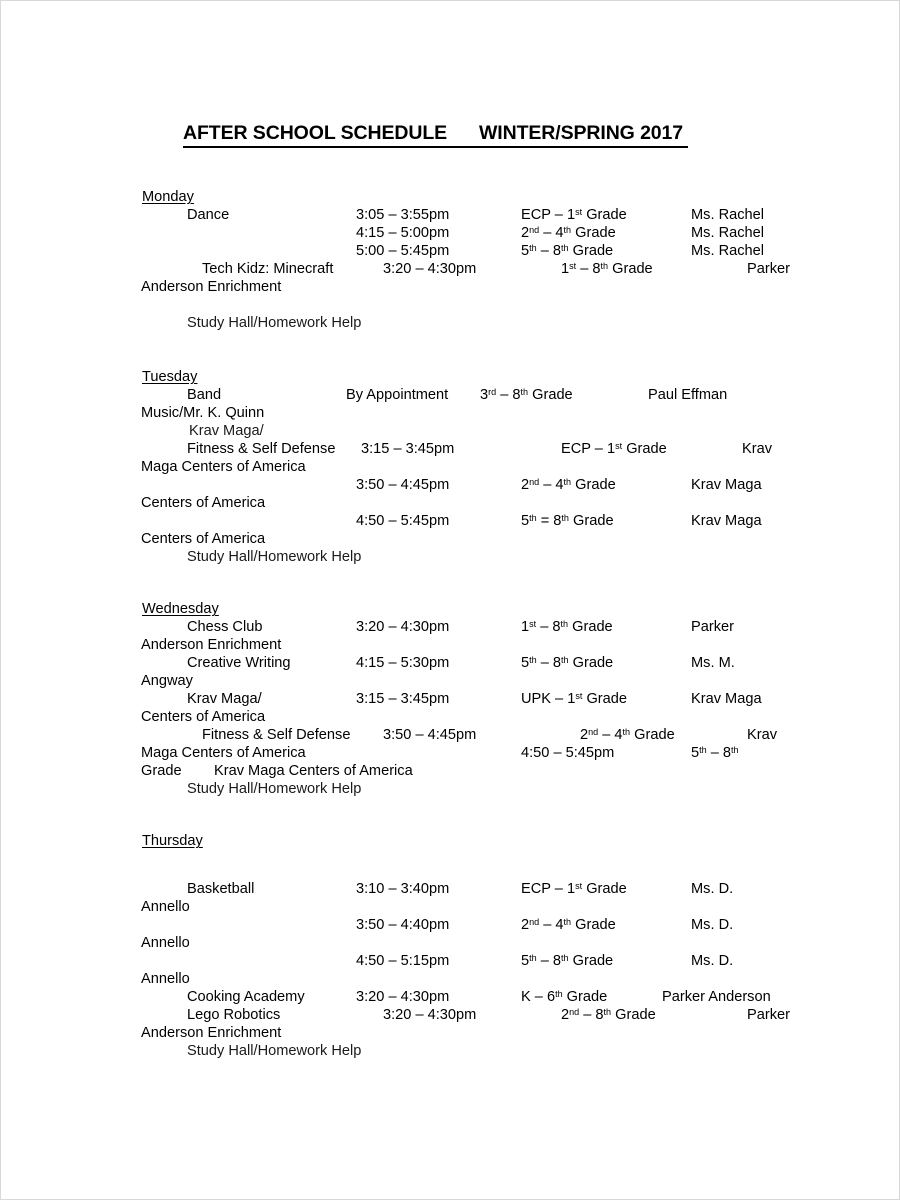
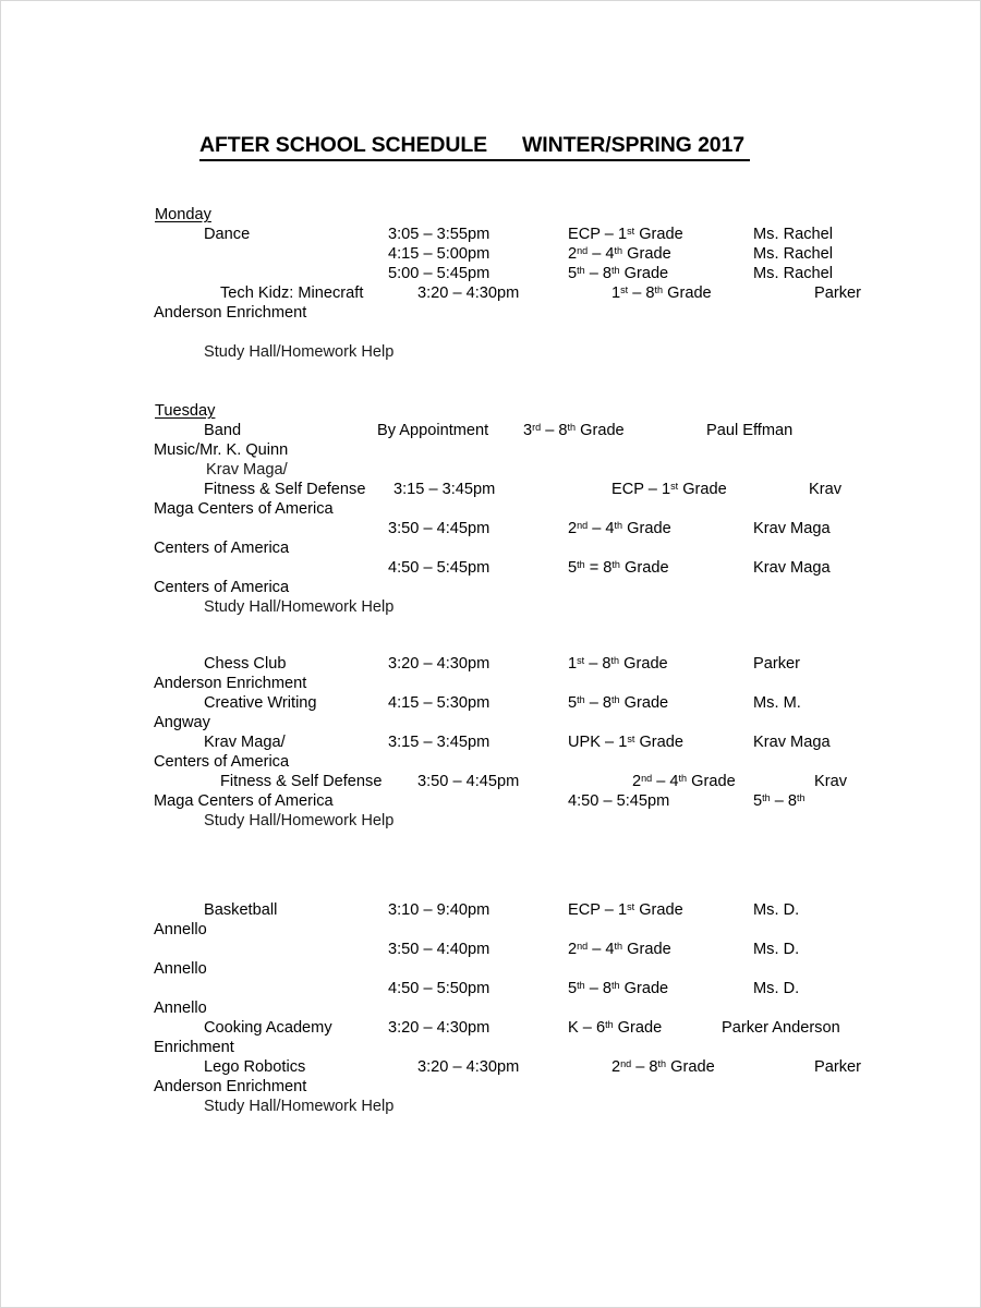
  AFTER SCHOOL SCHEDULE WINTER/SPRING 2017
  Monday
  Dance
  3:05 – 3:55pm
  ECP – 1st Grade
  Ms. Rachel
  4:15 – 5:00pm
  2nd – 4th Grade
  Ms. Rachel
  5:00 – 5:45pm
  5th – 8th Grade
  Ms. Rachel
  Tech Kidz: Minecraft
  3:20 – 4:30pm
  1st – 8th Grade
  Parker
  Anderson Enrichment
  Study Hall/Homework Help
  Tuesday
  Band
  By Appointment
  3rd – 8th Grade
  Paul Effman
  Music/Mr. K. Quinn
  Krav Maga/
  Fitness & Self Defense
  3:15 – 3:45pm
  ECP – 1st Grade
  Krav
  Maga Centers of America
  3:50 – 4:45pm
  2nd – 4th Grade
  Krav Maga
  Centers of America
  4:50 – 5:45pm
  5th = 8th Grade
  Krav Maga
  Centers of America
  Study Hall/Homework Help
- Wednesday
  Chess Club
  3:20 – 4:30pm
  1st – 8th Grade
  Parker
  Anderson Enrichment
  Creative Writing
  4:15 – 5:30pm
  5th – 8th Grade
  Ms. M.
  Angway
  Krav Maga/
  3:15 – 3:45pm
  UPK – 1st Grade
  Krav Maga
  Centers of America
  Fitness & Self Defense
  3:50 – 4:45pm
  2nd – 4th Grade
  Krav
  Maga Centers of America
  4:50 – 5:45pm
  5th – 8th
- Grade Krav Maga Centers of America
  Study Hall/Homework Help
- Thursday
  Basketball
- 3:10 – 3:40pm
+ 3:10 – 9:40pm
  ECP – 1st Grade
  Ms. D.
  Annello
  3:50 – 4:40pm
  2nd – 4th Grade
  Ms. D.
  Annello
- 4:50 – 5:15pm
+ 4:50 – 5:50pm
  5th – 8th Grade
  Ms. D.
  Annello
  Cooking Academy
  3:20 – 4:30pm
  K – 6th Grade
  Parker Anderson
+ Enrichment
  Lego Robotics
  3:20 – 4:30pm
  2nd – 8th Grade
  Parker
  Anderson Enrichment
  Study Hall/Homework Help
